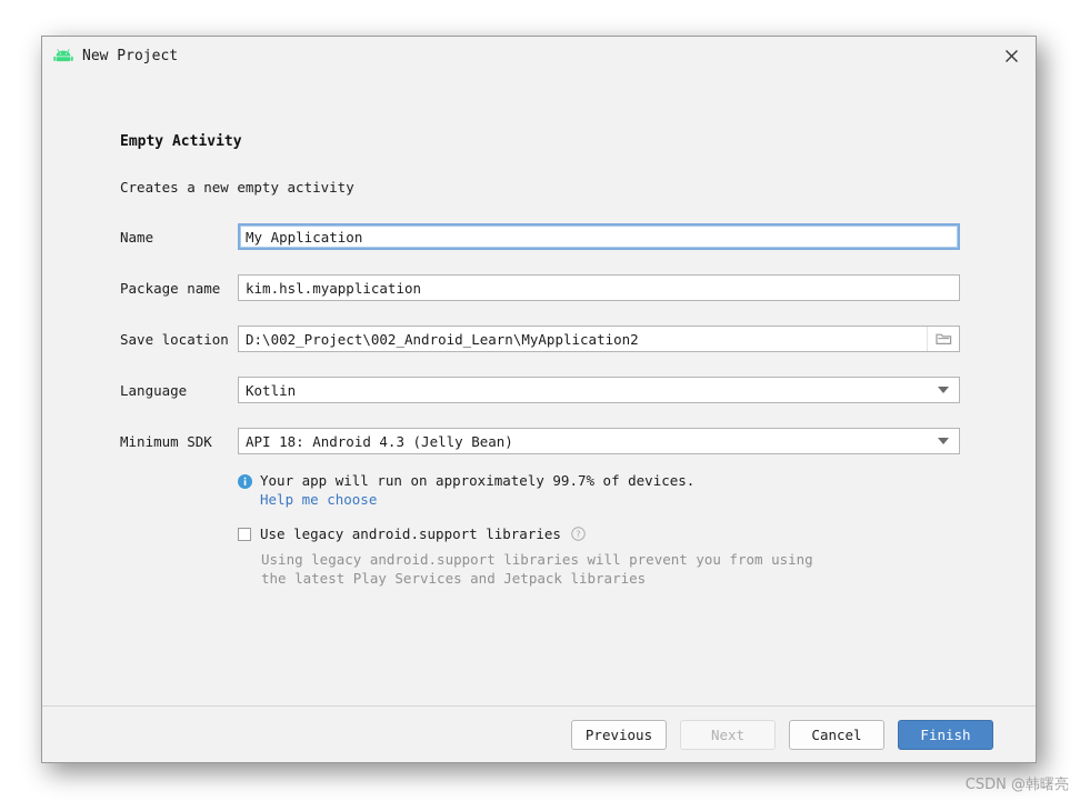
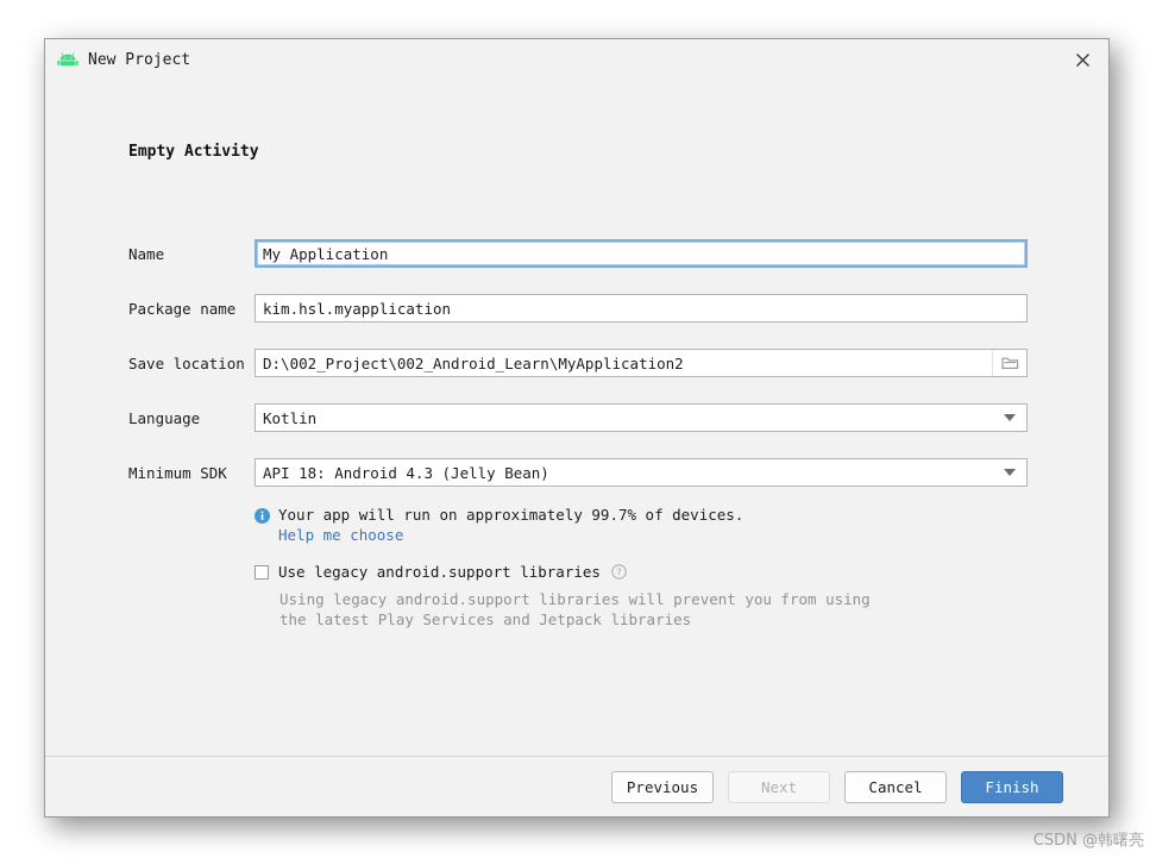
  New Project
  Empty Activity
- Creates a new empty activity
  Name
  My Application
  Package name
  kim.hsl.myapplication
  Save location
  D:\002_Project\002_Android_Learn\MyApplication2
  Language
  Kotlin
  Minimum SDK
  API 18: Android 4.3 (Jelly Bean)
  Your app will run on approximately 99.7% of devices.
  Help me choose
  Use legacy android.support libraries
  ?
  Using legacy android.support libraries will prevent you from using
  the latest Play Services and Jetpack libraries
  Previous
  Next
  Cancel
  Finish
  CSDN @韩曙亮
